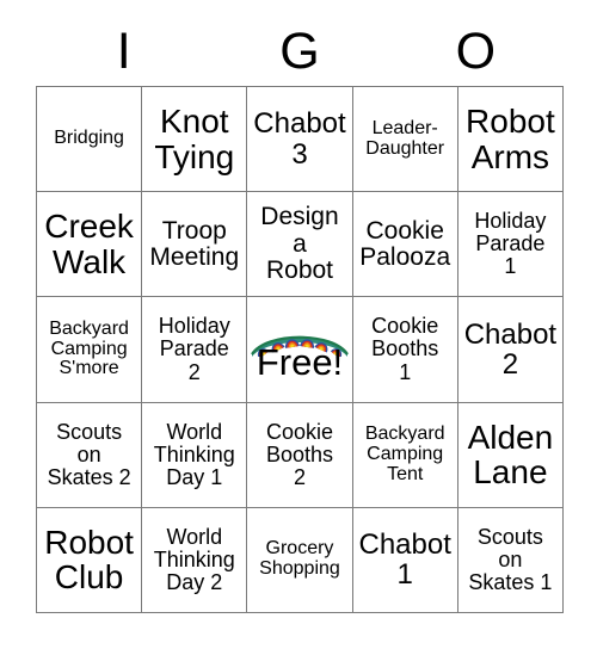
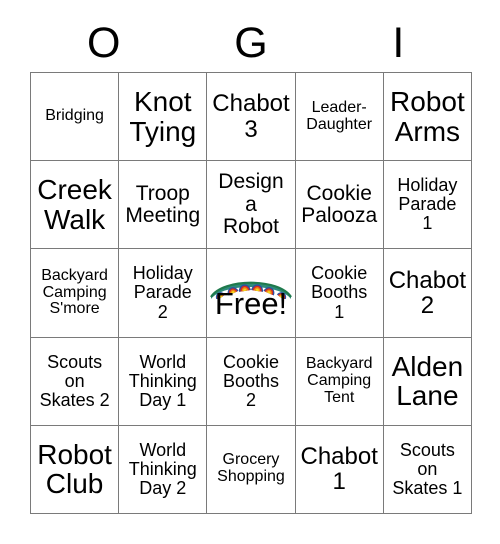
- I
+ O
  G
- O
+ I
  Bridging
  Knot
  Tying
  Chabot
  3
  Leader-
  Daughter
  Robot
  Arms
  Creek
  Walk
  Troop
  Meeting
  Design
  a
  Robot
  Cookie
  Palooza
  Holiday
  Parade
  1
  Backyard
  Camping
  S'more
  Holiday
  Parade
  2
  Free!
  Cookie
  Booths
  1
  Chabot
  2
  Scouts
  on
  Skates 2
  World
  Thinking
  Day 1
  Cookie
  Booths
  2
  Backyard
  Camping
  Tent
  Alden
  Lane
  Robot
  Club
  World
  Thinking
  Day 2
  Grocery
  Shopping
  Chabot
  1
  Scouts
  on
  Skates 1
